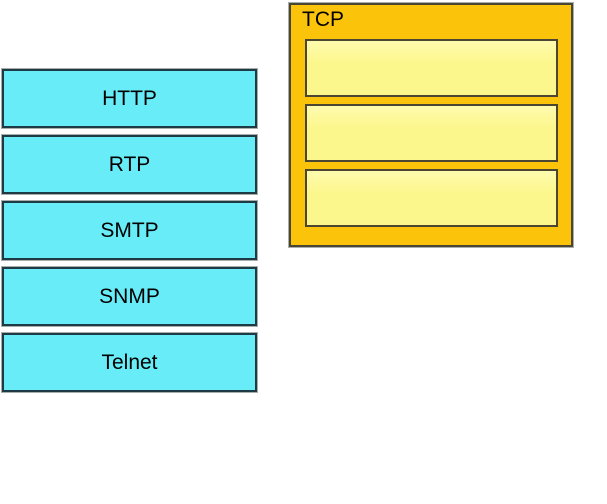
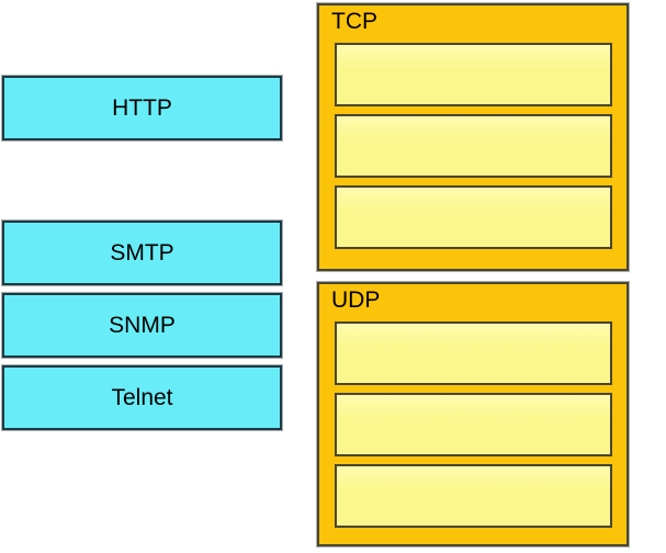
  HTTP
- RTP
  SMTP
  SNMP
  Telnet
  TCP
+ UDP
